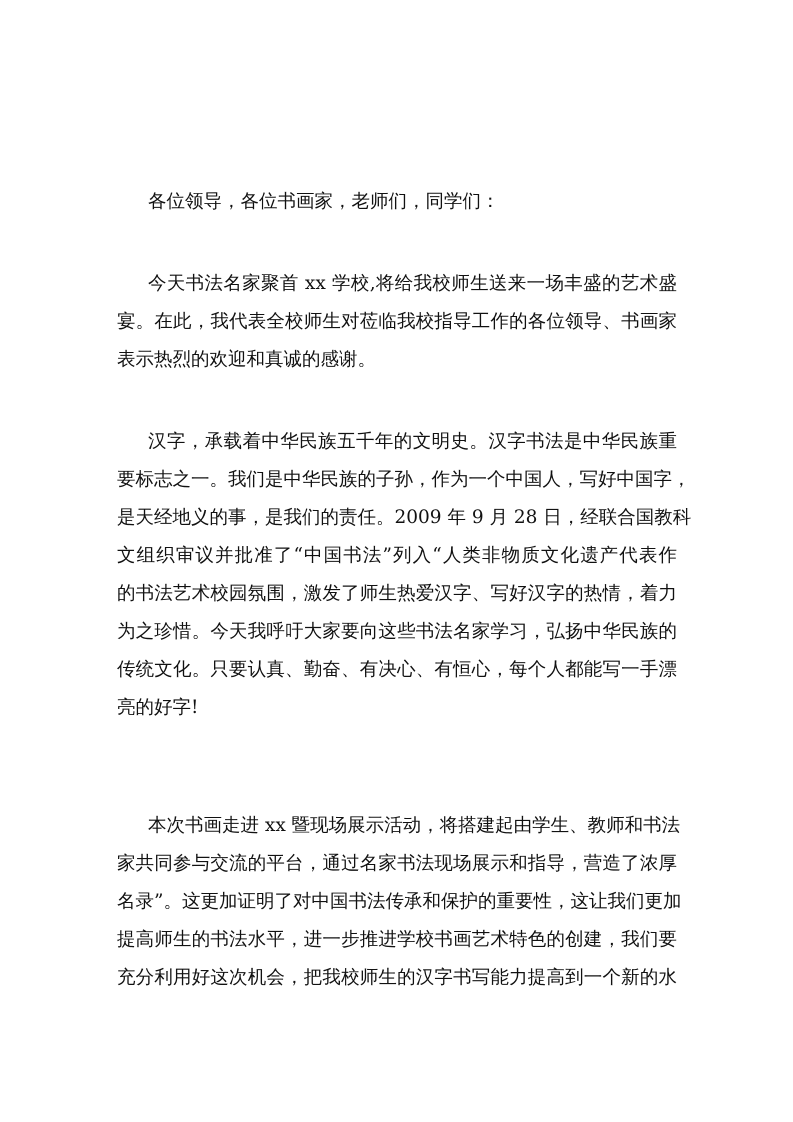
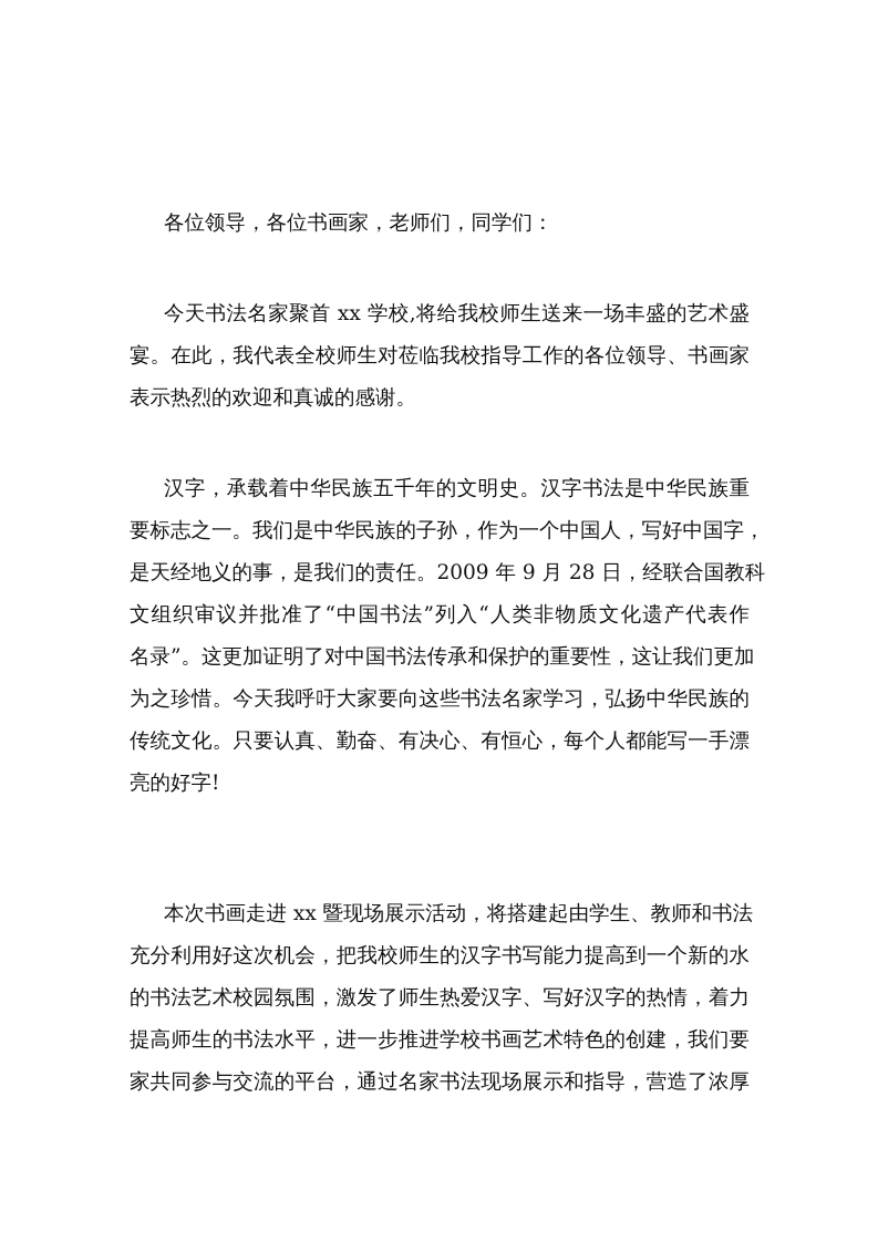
  各位领导，各位书画家，老师们，同学们：
  今天书法名家聚首 xx 学校,将给我校师生送来一场丰盛的艺术盛
  宴。在此，我代表全校师生对莅临我校指导工作的各位领导、书画家
  表示热烈的欢迎和真诚的感谢。
  汉字，承载着中华民族五千年的文明史。汉字书法是中华民族重
  要标志之一。我们是中华民族的子孙，作为一个中国人，写好中国字，
  是天经地义的事，是我们的责任。2009 年 9 月 28 日，经联合国教科
  文组织审议并批准了“中国书法”列入“人类非物质文化遗产代表作
- 的书法艺术校园氛围，激发了师生热爱汉字、写好汉字的热情，着力
+ 名录”。这更加证明了对中国书法传承和保护的重要性，这让我们更加
  为之珍惜。今天我呼吁大家要向这些书法名家学习，弘扬中华民族的
  传统文化。只要认真、勤奋、有决心、有恒心，每个人都能写一手漂
  亮的好字!
  本次书画走进 xx 暨现场展示活动，将搭建起由学生、教师和书法
- 家共同参与交流的平台，通过名家书法现场展示和指导，营造了浓厚
+ 充分利用好这次机会，把我校师生的汉字书写能力提高到一个新的水
- 名录”。这更加证明了对中国书法传承和保护的重要性，这让我们更加
+ 的书法艺术校园氛围，激发了师生热爱汉字、写好汉字的热情，着力
  提高师生的书法水平，进一步推进学校书画艺术特色的创建，我们要
- 充分利用好这次机会，把我校师生的汉字书写能力提高到一个新的水
+ 家共同参与交流的平台，通过名家书法现场展示和指导，营造了浓厚
